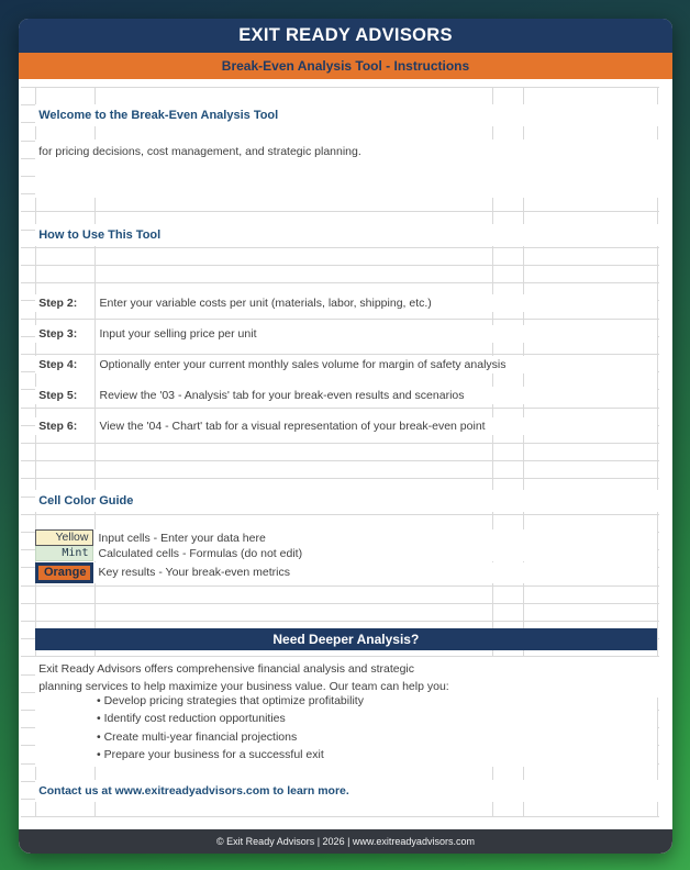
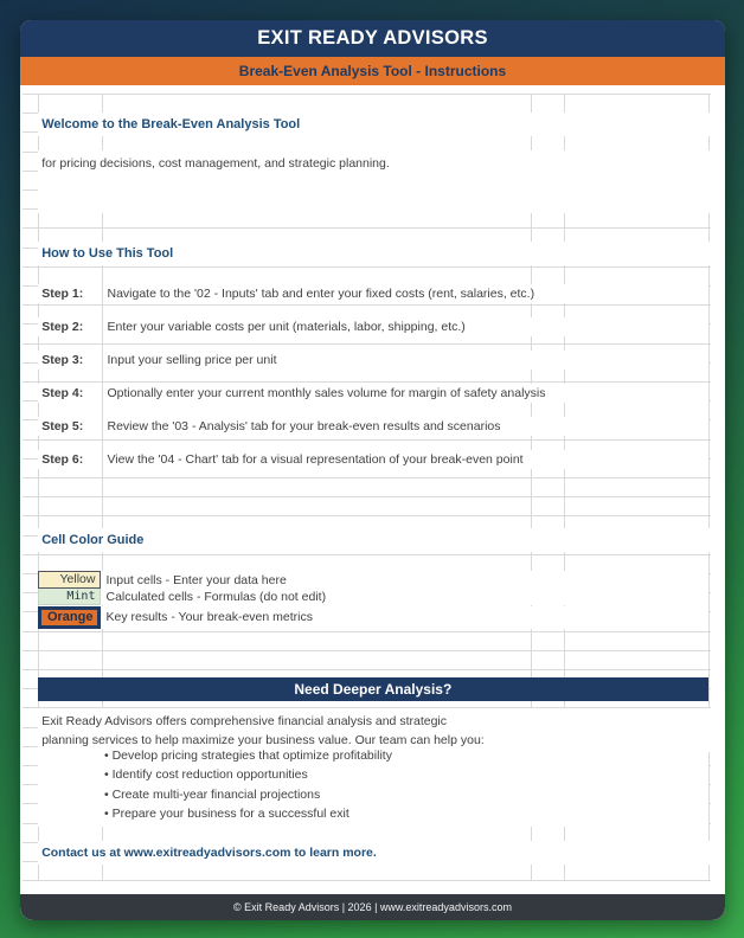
  EXIT READY ADVISORS
  Break-Even Analysis Tool - Instructions
  Welcome to the Break-Even Analysis Tool
  for pricing decisions, cost management, and strategic planning.
  How to Use This Tool
+ Step 1:
+ Navigate to the '02 - Inputs' tab and enter your fixed costs (rent, salaries, etc.)
  Step 2:
  Enter your variable costs per unit (materials, labor, shipping, etc.)
  Step 3:
  Input your selling price per unit
  Step 4:
  Optionally enter your current monthly sales volume for margin of safety analysis
  Step 5:
  Review the '03 - Analysis' tab for your break-even results and scenarios
  Step 6:
  View the '04 - Chart' tab for a visual representation of your break-even point
  Cell Color Guide
  Yellow
  Input cells - Enter your data here
  Mint
  Calculated cells - Formulas (do not edit)
  Orange
  Key results - Your break-even metrics
  Need Deeper Analysis?
  Exit Ready Advisors offers comprehensive financial analysis and strategic
  planning services to help maximize your business value. Our team can help you:
  Develop pricing strategies that optimize profitability
  Identify cost reduction opportunities
  Create multi-year financial projections
  Prepare your business for a successful exit
  Contact us at www.exitreadyadvisors.com to learn more.
  © Exit Ready Advisors | 2026 | www.exitreadyadvisors.com
